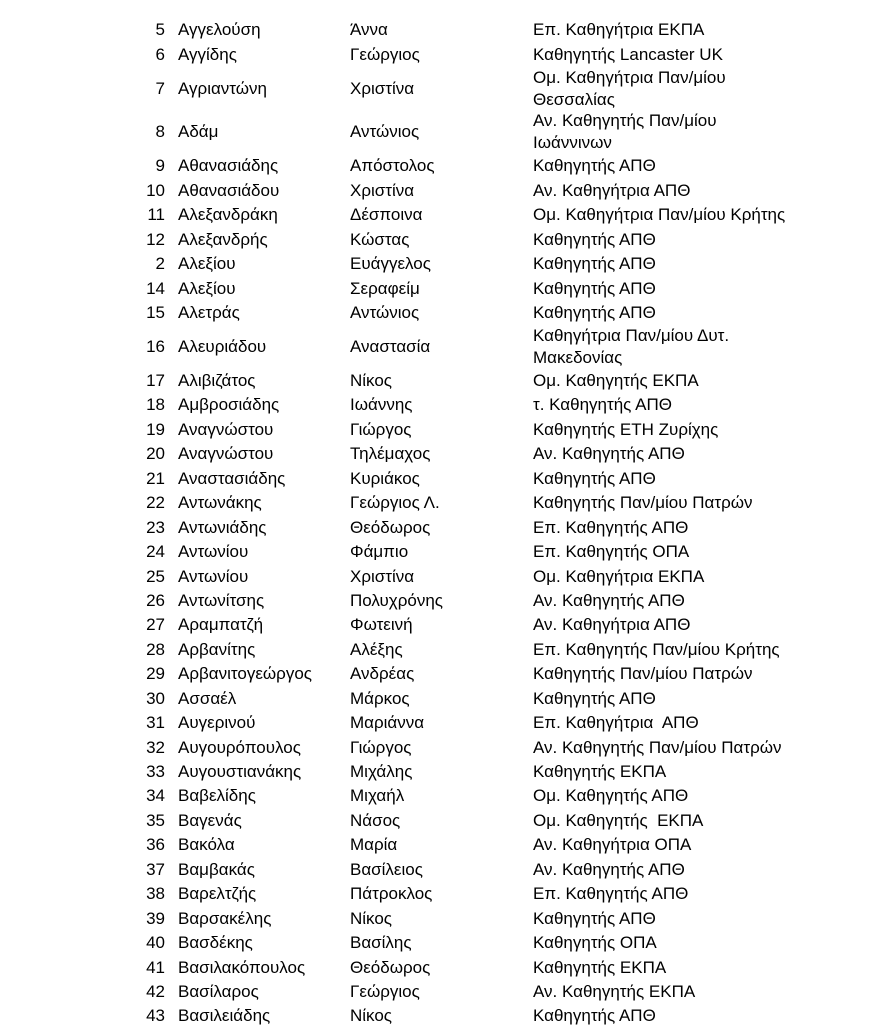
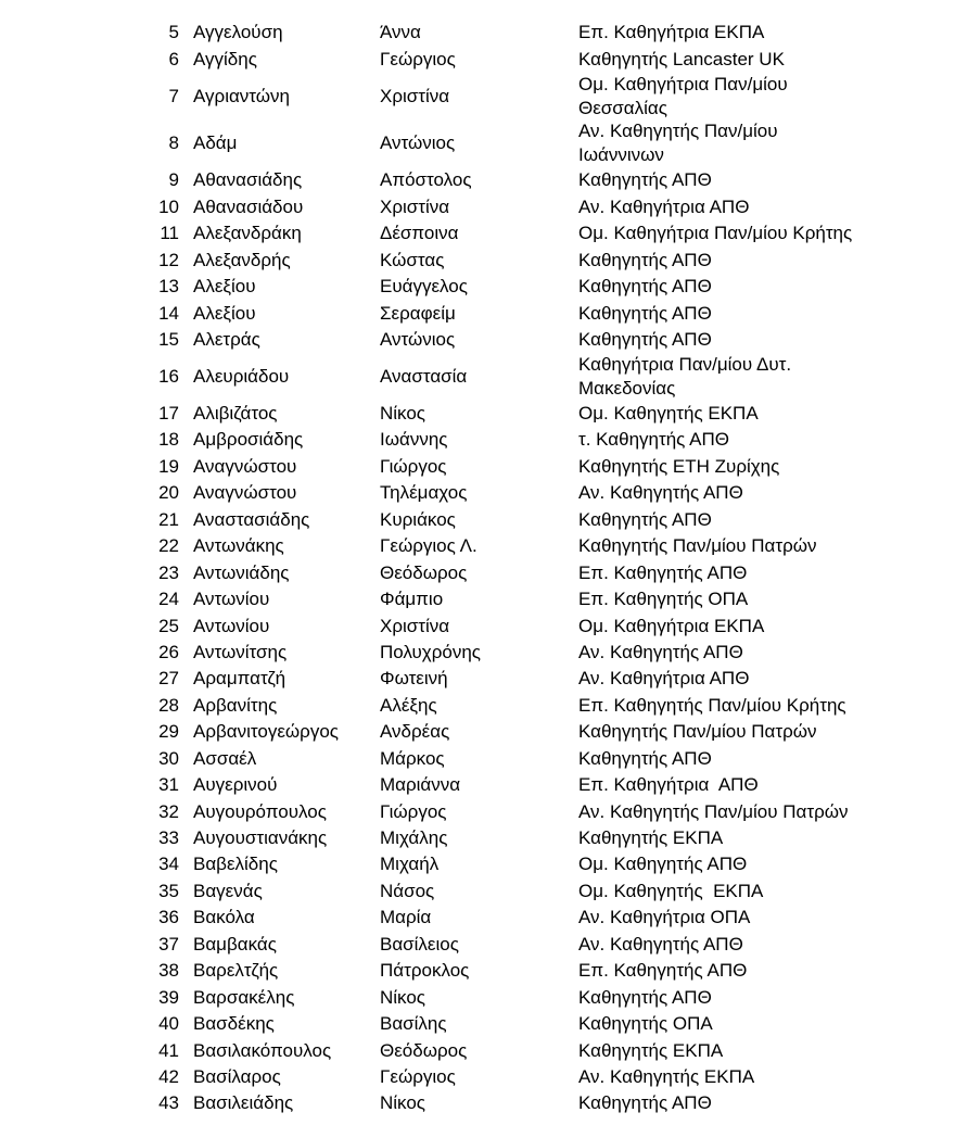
  5
  Αγγελούση
  Άννα
  Επ. Καθηγήτρια ΕΚΠΑ
  6
  Αγγίδης
  Γεώργιος
  Καθηγητής Lancaster UK
  7
  Αγριαντώνη
  Χριστίνα
  Ομ. Καθηγήτρια Παν/μίου
  Θεσσαλίας
  8
  Αδάμ
  Αντώνιος
  Αν. Καθηγητής Παν/μίου
  Ιωάννινων
  9
  Αθανασιάδης
  Απόστολος
  Καθηγητής ΑΠΘ
  10
  Αθανασιάδου
  Χριστίνα
  Αν. Καθηγήτρια ΑΠΘ
  11
  Αλεξανδράκη
  Δέσποινα
  Ομ. Καθηγήτρια Παν/μίου Κρήτης
  12
  Αλεξανδρής
  Κώστας
  Καθηγητής ΑΠΘ
- 2
+ 13
  Αλεξίου
  Ευάγγελος
  Καθηγητής ΑΠΘ
  14
  Αλεξίου
  Σεραφείμ
  Καθηγητής ΑΠΘ
  15
  Αλετράς
  Αντώνιος
  Καθηγητής ΑΠΘ
  16
  Αλευριάδου
  Αναστασία
  Καθηγήτρια Παν/μίου Δυτ.
  Μακεδονίας
  17
  Αλιβιζάτος
  Νίκος
  Ομ. Καθηγητής ΕΚΠΑ
  18
  Αμβροσιάδης
  Ιωάννης
  τ. Καθηγητής ΑΠΘ
  19
  Αναγνώστου
  Γιώργος
  Καθηγητής ETH Ζυρίχης
  20
  Αναγνώστου
  Τηλέμαχος
  Αν. Καθηγητής ΑΠΘ
  21
  Αναστασιάδης
  Κυριάκος
  Καθηγητής ΑΠΘ
  22
  Αντωνάκης
  Γεώργιος Λ.
  Καθηγητής Παν/μίου Πατρών
  23
  Αντωνιάδης
  Θεόδωρος
  Επ. Καθηγητής ΑΠΘ
  24
  Αντωνίου
  Φάμπιο
  Επ. Καθηγητής ΟΠΑ
  25
  Αντωνίου
  Χριστίνα
  Ομ. Καθηγήτρια ΕΚΠΑ
  26
  Αντωνίτσης
  Πολυχρόνης
  Αν. Καθηγητής ΑΠΘ
  27
  Αραμπατζή
  Φωτεινή
  Αν. Καθηγήτρια ΑΠΘ
  28
  Αρβανίτης
  Αλέξης
  Επ. Καθηγητής Παν/μίου Κρήτης
  29
  Αρβανιτογεώργος
  Ανδρέας
  Καθηγητής Παν/μίου Πατρών
  30
  Ασσαέλ
  Μάρκος
  Καθηγητής ΑΠΘ
  31
  Αυγερινού
  Μαριάννα
  Επ. Καθηγήτρια ΑΠΘ
  32
  Αυγουρόπουλος
  Γιώργος
  Αν. Καθηγητής Παν/μίου Πατρών
  33
  Αυγουστιανάκης
  Μιχάλης
  Καθηγητής ΕΚΠΑ
  34
  Βαβελίδης
  Μιχαήλ
  Ομ. Καθηγητής ΑΠΘ
  35
  Βαγενάς
  Νάσος
  Ομ. Καθηγητής ΕΚΠΑ
  36
  Βακόλα
  Μαρία
  Αν. Καθηγήτρια ΟΠΑ
  37
  Βαμβακάς
  Βασίλειος
  Αν. Καθηγητής ΑΠΘ
  38
  Βαρελτζής
  Πάτροκλος
  Επ. Καθηγητής ΑΠΘ
  39
  Βαρσακέλης
  Νίκος
  Καθηγητής ΑΠΘ
  40
  Βασδέκης
  Βασίλης
  Καθηγητής ΟΠΑ
  41
  Βασιλακόπουλος
  Θεόδωρος
  Καθηγητής ΕΚΠΑ
  42
  Βασίλαρος
  Γεώργιος
  Αν. Καθηγητής ΕΚΠΑ
  43
  Βασιλειάδης
  Νίκος
  Καθηγητής ΑΠΘ
